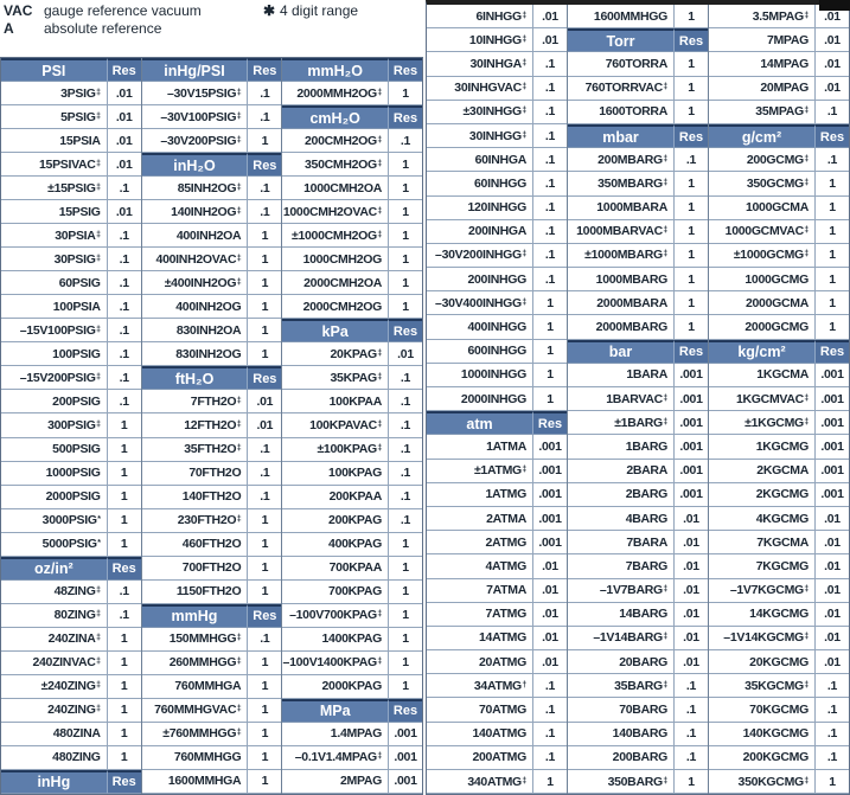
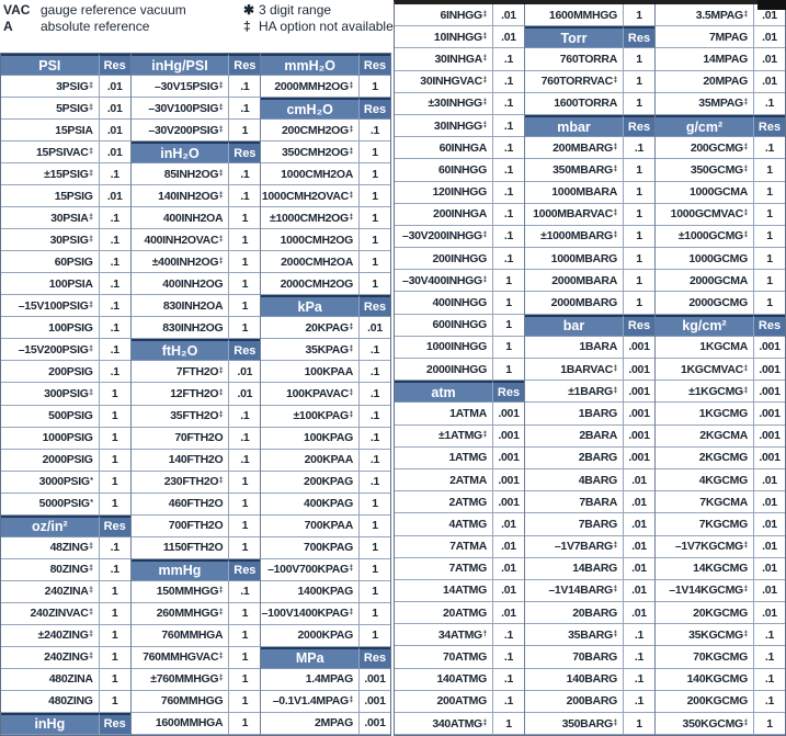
  VAC
  gauge reference vacuum
  A
  absolute reference
  ✱
- 4 digit range
+ 3 digit range
+ ‡
+ HA option not available
  PSI
  Res
  3PSIG
  .01
  5PSIG
  .01
  15PSIA
  .01
  15PSIVAC
  .01
  ±15PSIG
  .1
  15PSIG
  .01
  30PSIA
  .1
  30PSIG
  .1
  60PSIG
  .1
  100PSIA
  .1
  –15V100PSIG
  .1
  100PSIG
  .1
  –15V200PSIG
  .1
  200PSIG
  .1
  300PSIG
  1
  500PSIG
  1
  1000PSIG
  1
  2000PSIG
  1
  3000PSIG
  1
  5000PSIG
  1
  oz/in²
  Res
  48ZING
  .1
  80ZING
  .1
  240ZINA
  1
  240ZINVAC
  1
  ±240ZING
  1
  240ZING
  1
  480ZINA
  1
  480ZING
  1
  inHg
  Res
  inHg/PSI
  Res
  –30V15PSIG
  .1
  –30V100PSIG
  .1
  –30V200PSIG
  1
  inH₂O
  Res
  85INH2OG
  .1
  140INH2OG
  .1
  400INH2OA
  1
  400INH2OVAC
  1
  ±400INH2OG
  1
  400INH2OG
  1
  830INH2OA
  1
  830INH2OG
  1
  ftH₂O
  Res
  7FTH2O
  .01
  12FTH2O
  .01
  35FTH2O
  .1
  70FTH2O
  .1
  140FTH2O
  .1
  230FTH2O
  1
  460FTH2O
  1
  700FTH2O
  1
  1150FTH2O
  1
  mmHg
  Res
  150MMHGG
  .1
  260MMHGG
  1
  760MMHGA
  1
  760MMHGVAC
  1
  ±760MMHGG
  1
  760MMHGG
  1
  1600MMHGA
  1
  mmH₂O
  Res
  2000MMH2OG
  1
  cmH₂O
  Res
  200CMH2OG
  .1
  350CMH2OG
  1
  1000CMH2OA
  1
  1000CMH2OVAC
  1
  ±1000CMH2OG
  1
  1000CMH2OG
  1
  2000CMH2OA
  1
  2000CMH2OG
  1
  kPa
  Res
  20KPAG
  .01
  35KPAG
  .1
  100KPAA
  .1
  100KPAVAC
  .1
  ±100KPAG
  .1
  100KPAG
  .1
  200KPAA
  .1
  200KPAG
  .1
  400KPAG
  1
  700KPAA
  1
  700KPAG
  1
  –100V700KPAG
  1
  1400KPAG
  1
  –100V1400KPAG
  1
  2000KPAG
  1
  MPa
  Res
  1.4MPAG
  .001
  –0.1V1.4MPAG
  .001
  2MPAG
  .001
  6INHGG
  .01
  10INHGG
  .01
  30INHGA
  .1
  30INHGVAC
  .1
  ±30INHGG
  .1
  30INHGG
  .1
  60INHGA
  .1
  60INHGG
  .1
  120INHGG
  .1
  200INHGA
  .1
  –30V200INHGG
  .1
  200INHGG
  .1
  –30V400INHGG
  1
  400INHGG
  1
  600INHGG
  1
  1000INHGG
  1
  2000INHGG
  1
  atm
  Res
  1ATMA
  .001
  ±1ATMG
  .001
  1ATMG
  .001
  2ATMA
  .001
  2ATMG
  .001
  4ATMG
  .01
  7ATMA
  .01
  7ATMG
  .01
  14ATMG
  .01
  20ATMG
  .01
  34ATMG
  .1
  70ATMG
  .1
  140ATMG
  .1
  200ATMG
  .1
  340ATMG
  1
  1600MMHGG
  1
  Torr
  Res
  760TORRA
  1
  760TORRVAC
  1
  1600TORRA
  1
  mbar
  Res
  200MBARG
  .1
  350MBARG
  1
  1000MBARA
  1
  1000MBARVAC
  1
  ±1000MBARG
  1
  1000MBARG
  1
  2000MBARA
  1
  2000MBARG
  1
  bar
  Res
  1BARA
  .001
  1BARVAC
  .001
  ±1BARG
  .001
  1BARG
  .001
  2BARA
  .001
  2BARG
  .001
  4BARG
  .01
  7BARA
  .01
  7BARG
  .01
  –1V7BARG
  .01
  14BARG
  .01
  –1V14BARG
  .01
  20BARG
  .01
  35BARG
  .1
  70BARG
  .1
  140BARG
  .1
  200BARG
  .1
  350BARG
  1
  3.5MPAG
  .01
  7MPAG
  .01
  14MPAG
  .01
  20MPAG
  .01
  35MPAG
  .1
  g/cm²
  Res
  200GCMG
  .1
  350GCMG
  1
  1000GCMA
  1
  1000GCMVAC
  1
  ±1000GCMG
  1
  1000GCMG
  1
  2000GCMA
  1
  2000GCMG
  1
  kg/cm²
  Res
  1KGCMA
  .001
  1KGCMVAC
  .001
  ±1KGCMG
  .001
  1KGCMG
  .001
  2KGCMA
  .001
  2KGCMG
  .001
  4KGCMG
  .01
  7KGCMA
  .01
  7KGCMG
  .01
  –1V7KGCMG
  .01
  14KGCMG
  .01
  –1V14KGCMG
  .01
  20KGCMG
  .01
  35KGCMG
  .1
  70KGCMG
  .1
  140KGCMG
  .1
  200KGCMG
  .1
  350KGCMG
  1
